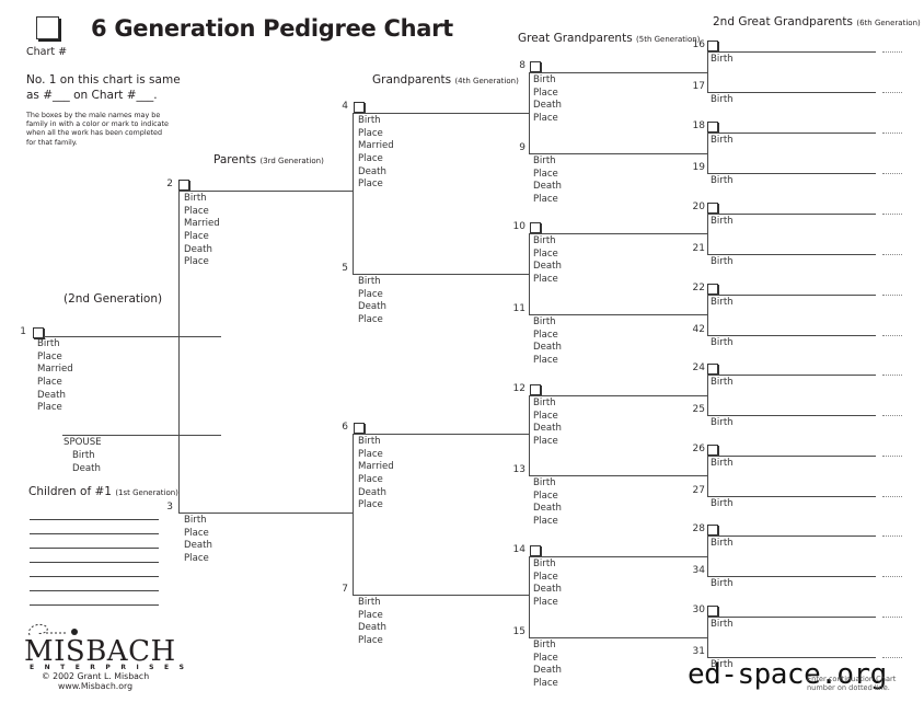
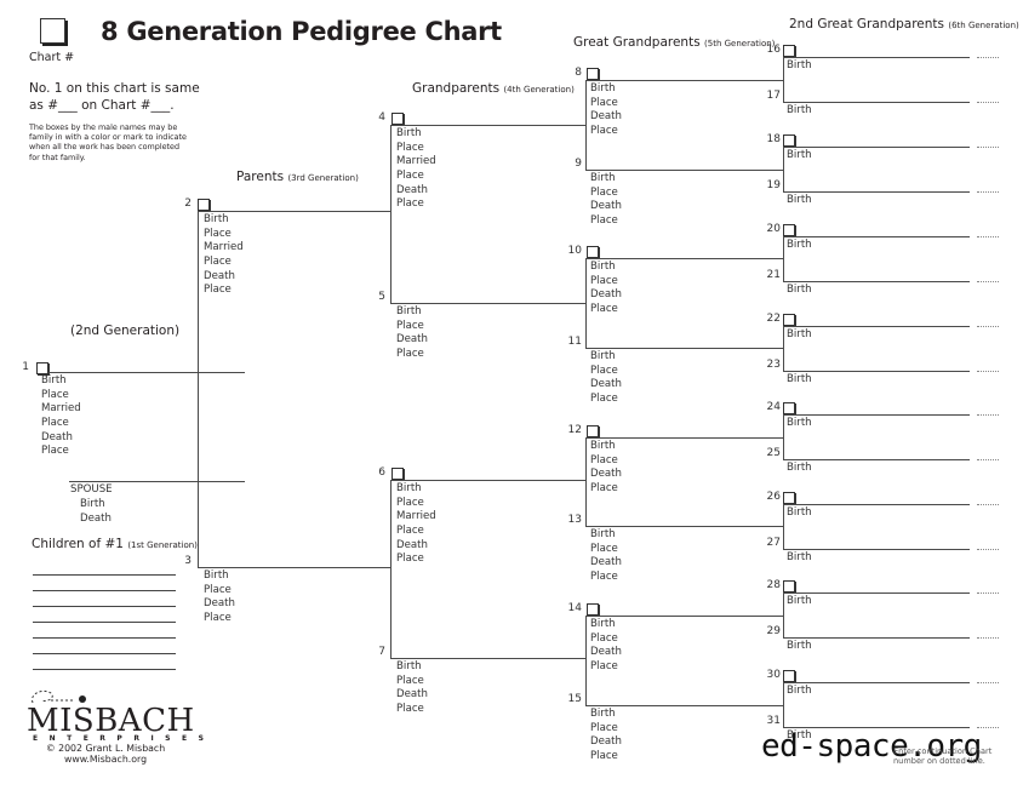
  Chart #
- 6 Generation Pedigree Chart
+ 8 Generation Pedigree Chart
  No. 1 on this chart is same
  as #___ on Chart #___.
  The boxes by the male names may be family in with a color or mark to indicate when all the work has been completed for that family.
  (2nd Generation)
  Parents (3rd Generation)
  Grandparents (4th Generation)
  Great Grandparents (5th Generation)
  2nd Great Grandparents (6th Generation)
  1
  Birth
  Place
  Married
  Place
  Death
  Place
  SPOUSE
  Birth
  Death
  Children of #1 (1st Generation)
  2
  Birth
  Place
  Married
  Place
  Death
  Place
  3
  Birth
  Place
  Death
  Place
  4
  Birth
  Place
  Married
  Place
  Death
  Place
  5
  Birth
  Place
  Death
  Place
  6
  Birth
  Place
  Married
  Place
  Death
  Place
  7
  Birth
  Place
  Death
  Place
  8
  Birth
  Place
  Death
  Place
  9
  Birth
  Place
  Death
  Place
  10
  Birth
  Place
  Death
  Place
  11
  Birth
  Place
  Death
  Place
  12
  Birth
  Place
  Death
  Place
  13
  Birth
  Place
  Death
  Place
  14
  Birth
  Place
  Death
  Place
  15
  Birth
  Place
  Death
  Place
  16
  Birth
  17
  Birth
  18
  Birth
  19
  Birth
  20
  Birth
  21
  Birth
  22
  Birth
- 42
+ 23
  Birth
  24
  Birth
  25
  Birth
  26
  Birth
  27
  Birth
  28
  Birth
- 34
+ 29
  Birth
  30
  Birth
  31
  Birth
  MISBACH
  © 2002 Grant L. Misbach
  www.Misbach.org
  ed-space.org
  Enter continuation Chart
  number on dotted line.
